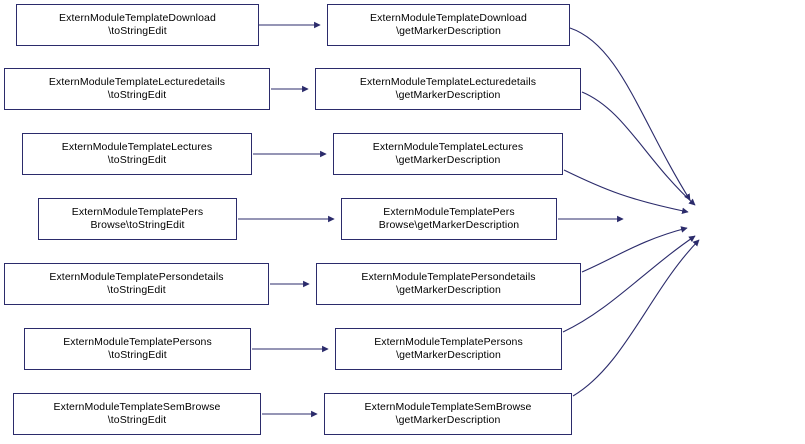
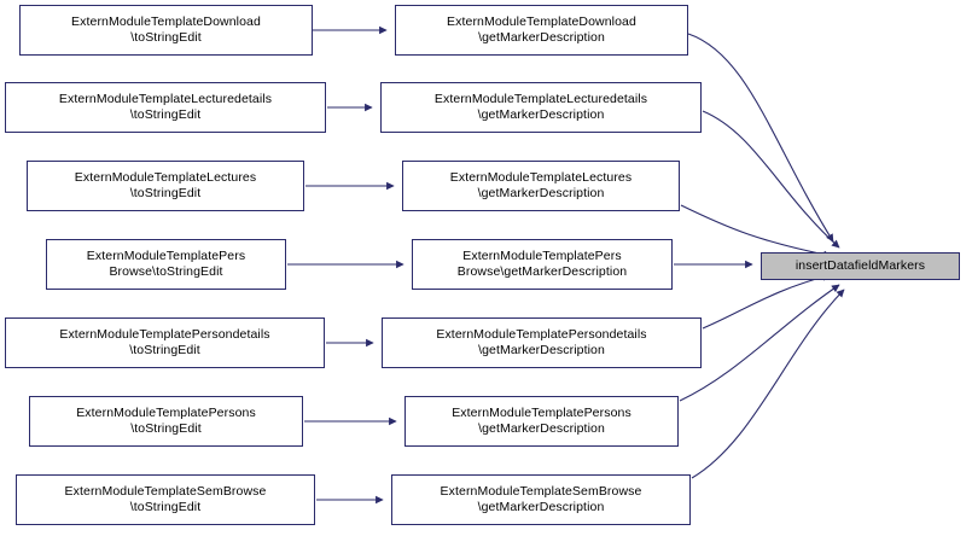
  ExternModuleTemplateDownload
  \toStringEdit
  ExternModuleTemplateLecturedetails
  \toStringEdit
  ExternModuleTemplateLectures
  \toStringEdit
  ExternModuleTemplatePers
  Browse\toStringEdit
  ExternModuleTemplatePersondetails
  \toStringEdit
  ExternModuleTemplatePersons
  \toStringEdit
  ExternModuleTemplateSemBrowse
  \toStringEdit
  ExternModuleTemplateDownload
  \getMarkerDescription
  ExternModuleTemplateLecturedetails
  \getMarkerDescription
  ExternModuleTemplateLectures
  \getMarkerDescription
  ExternModuleTemplatePers
  Browse\getMarkerDescription
  ExternModuleTemplatePersondetails
  \getMarkerDescription
  ExternModuleTemplatePersons
  \getMarkerDescription
  ExternModuleTemplateSemBrowse
  \getMarkerDescription
+ insertDatafieldMarkers
